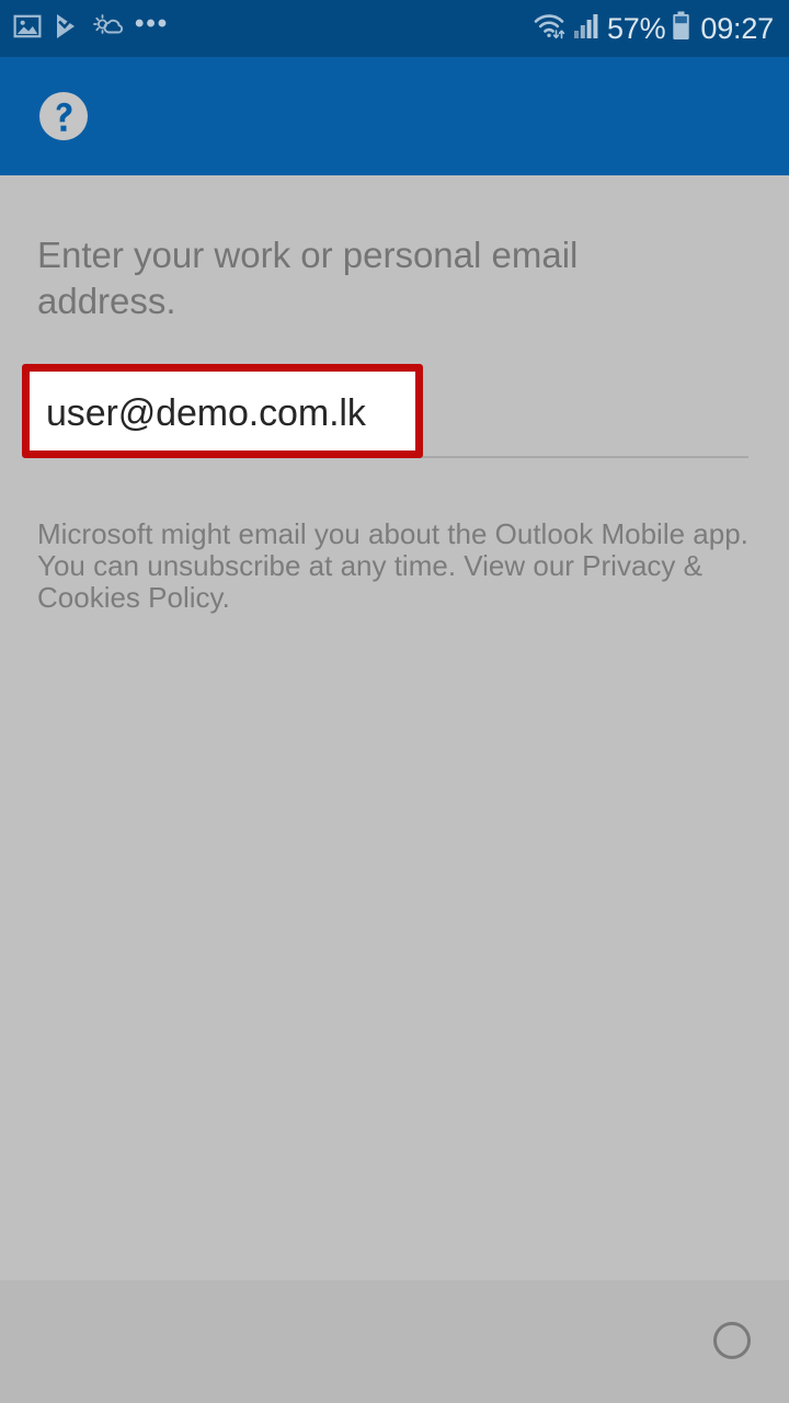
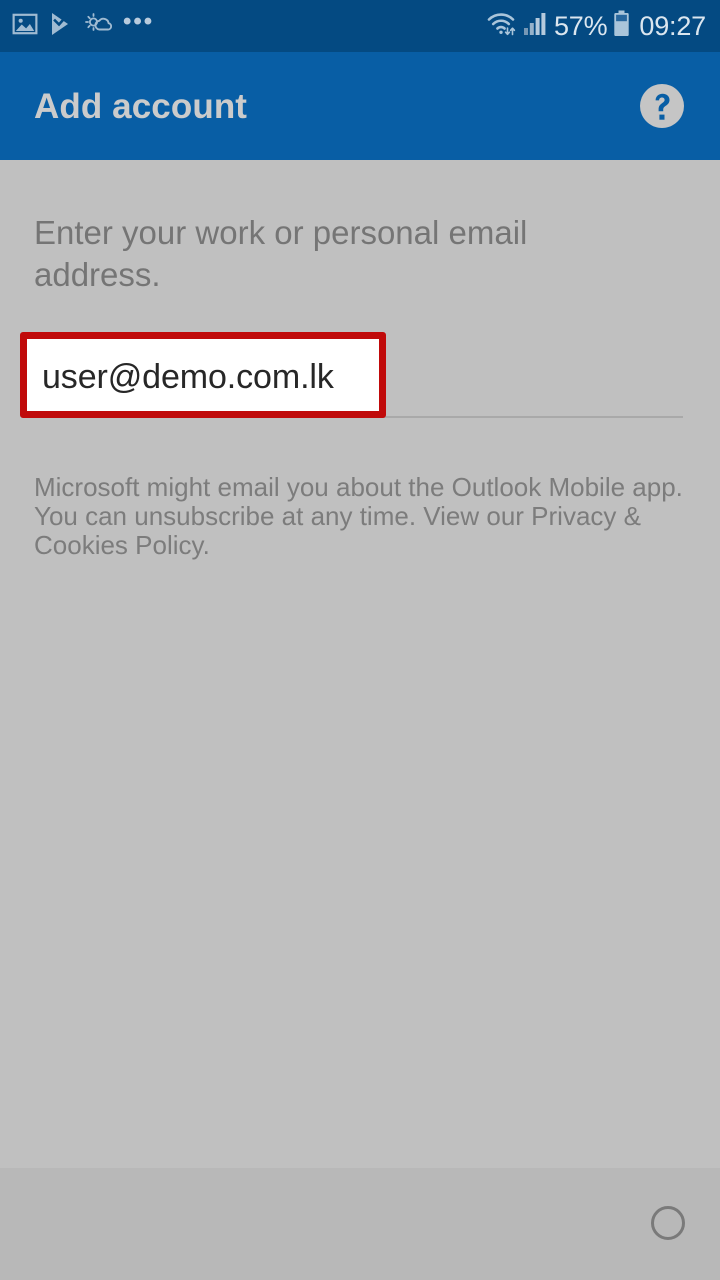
  •••
  57%
  09:27
+ Add account
  Enter your work or personal email address.
  user@demo.com.lk
  Microsoft might email you about the Outlook Mobile app. You can unsubscribe at any time. View our Privacy & Cookies Policy.
